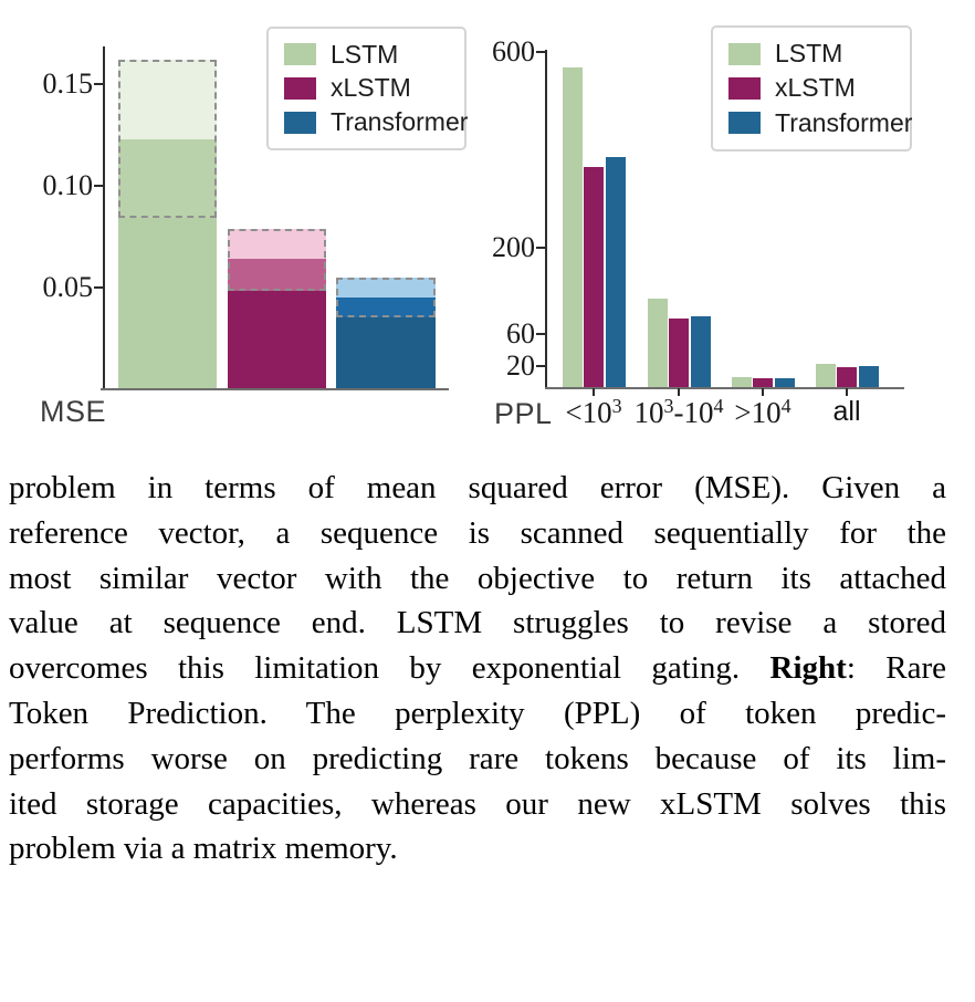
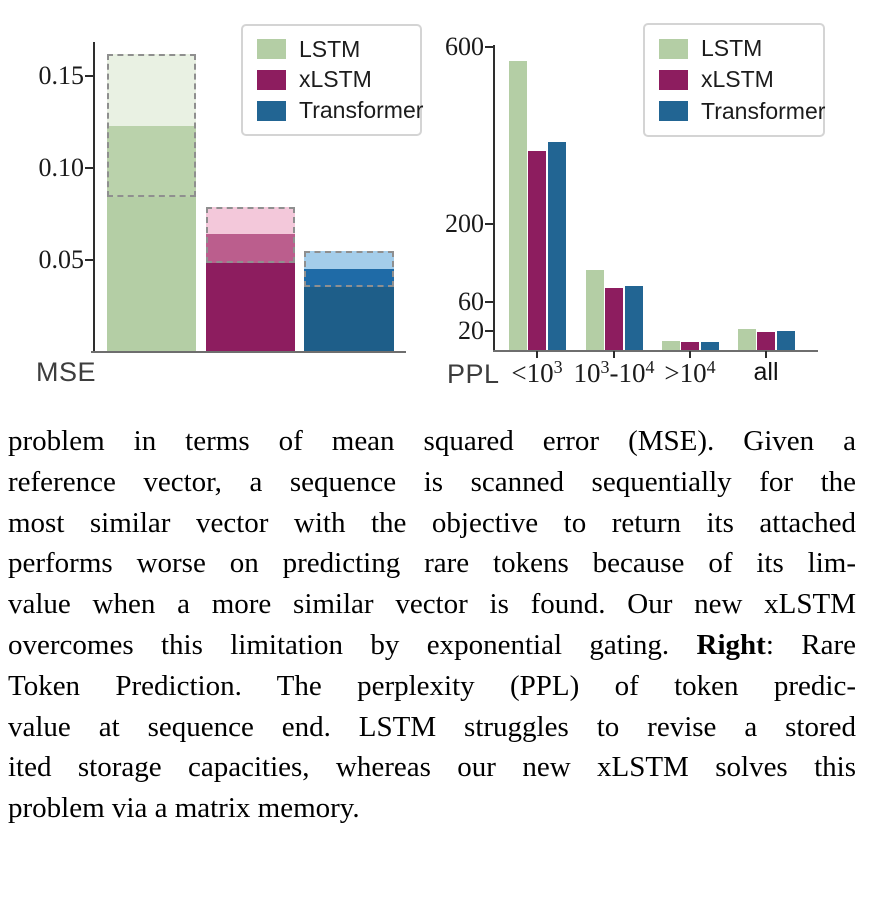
  0.05
  0.10
  0.15
  MSE
  LSTM
  xLSTM
  Transformer
  20
  60
  200
  600
  <103
  103-104
  >104
  all
  PPL
  LSTM
  xLSTM
  Transformer
  problem in terms of mean squared error (MSE). Given a
  reference vector, a sequence is scanned sequentially for the
  most similar vector with the objective to return its attached
- value at sequence end. LSTM struggles to revise a stored
+ performs worse on predicting rare tokens because of its lim-
+ value when a more similar vector is found. Our new xLSTM
  overcomes this limitation by exponential gating. Right: Rare
  Token Prediction. The perplexity (PPL) of token predic-
- performs worse on predicting rare tokens because of its lim-
+ value at sequence end. LSTM struggles to revise a stored
  ited storage capacities, whereas our new xLSTM solves this
  problem via a matrix memory.
